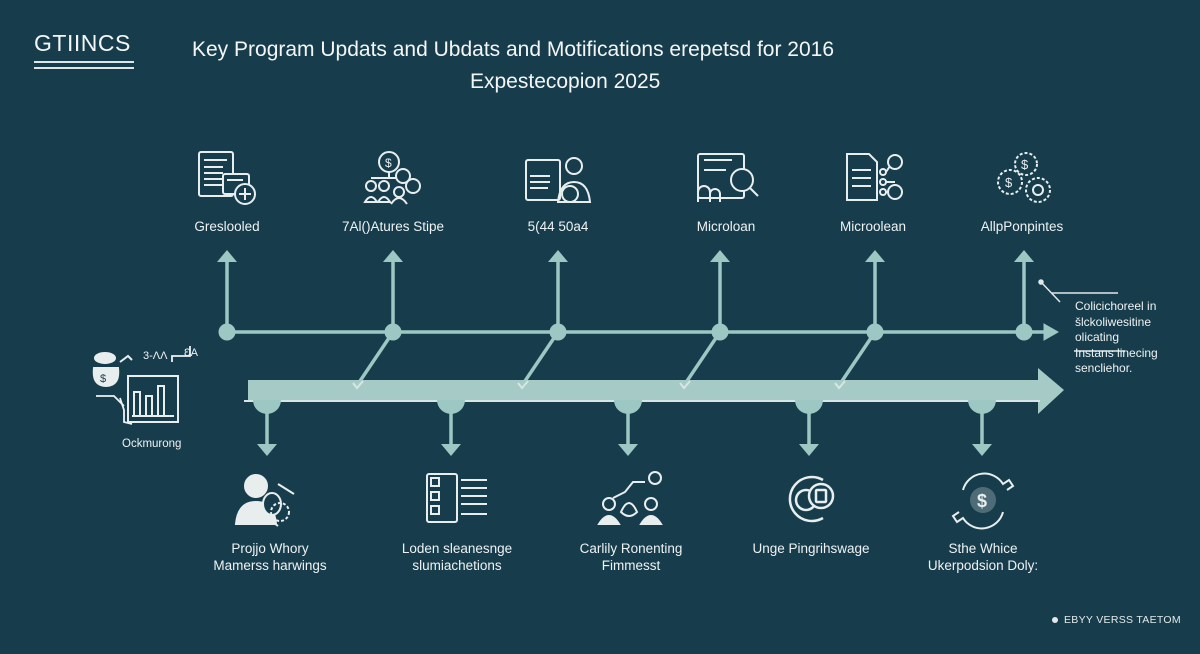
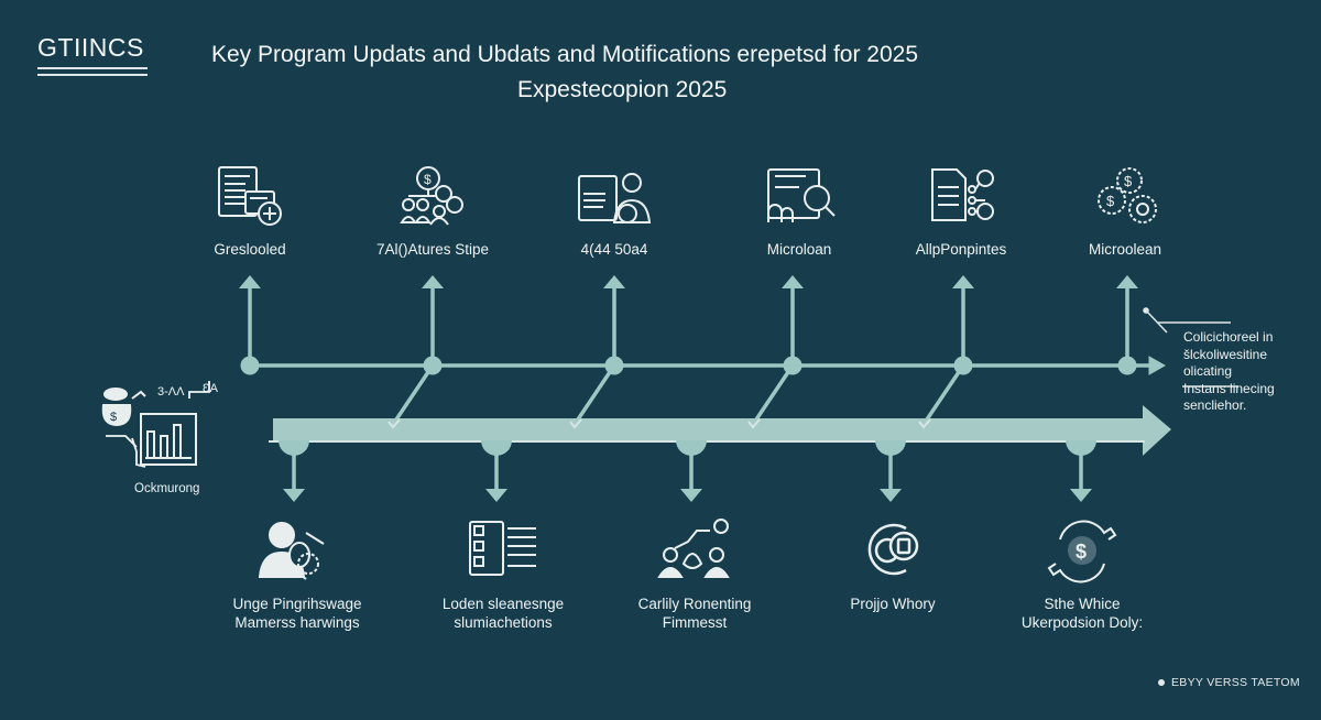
  GTIINCS
- Key Program Updats and Ubdats and Motifications erepetsd for 2016
+ Key Program Updats and Ubdats and Motifications erepetsd for 2025
  Expestecopion 2025
  Greslooled
  $
  7Al()Atures Stipe
- 5(44 50a4
+ 4(44 50a4
  Microloan
- Microolean
+ AllpPonpintes
  $
  $
- AllpPonpintes
+ Microolean
- Projjo Whory
+ Unge Pingrihswage
  Mamerss harwings
  Loden sleanesnge
  slumiachetions
  Carlily Ronenting
  Fimmesst
- Unge Pingrihswage
+ Projjo Whory
  $
  Sthe Whice
  Ukerpodsion Doly:
  $
  3-ΛΛ
  ƐA
  Ockmurong
  Colicichoreel in
  šlckoliwesitine
  olicating
  Instans linecing
  sencliehor.
  EBYY VERSS TAETOM
